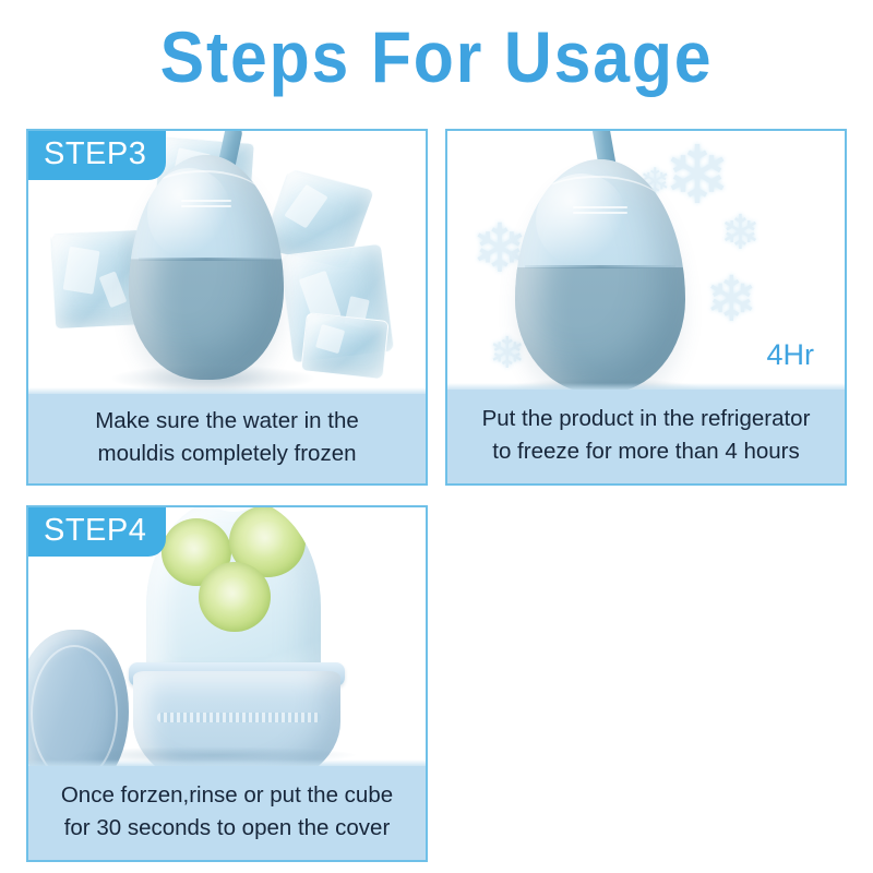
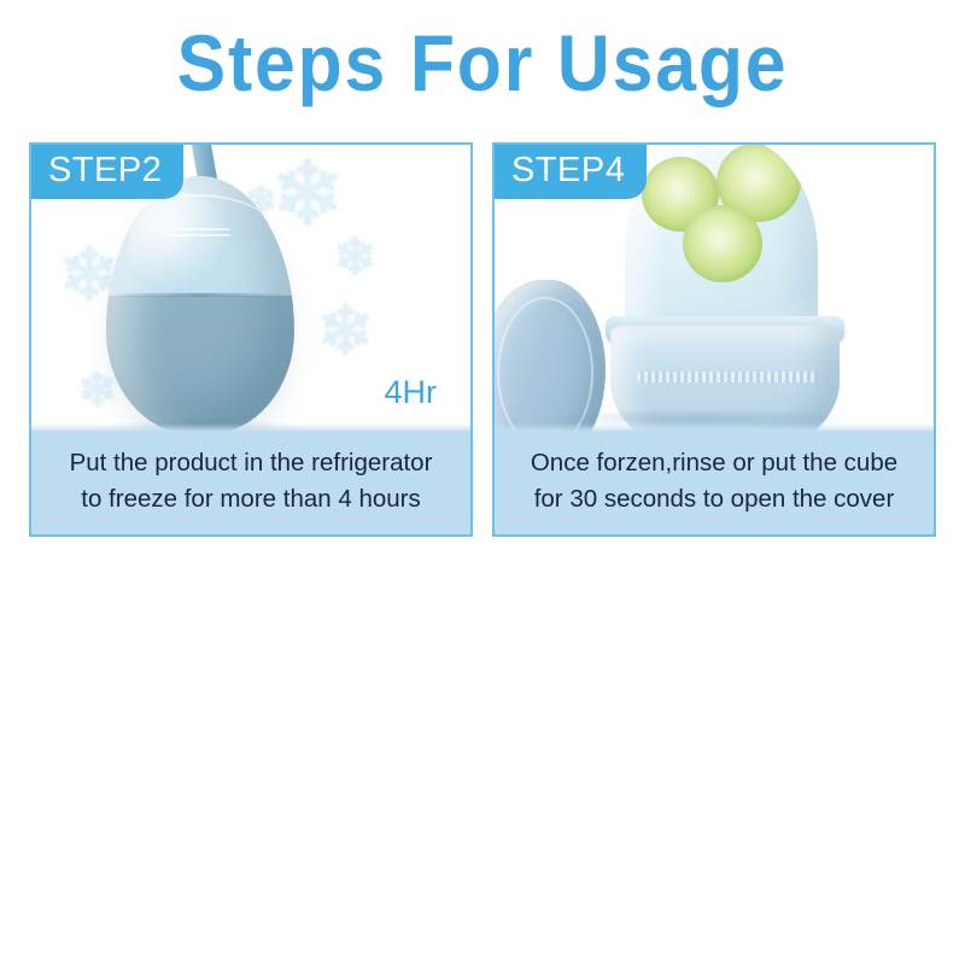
  Steps For Usage
- STEP3
- Make sure the water in the
- mouldis completely frozen
  ❄
  ❄
  ❄
  ❄
  ❄
  ❄
  4Hr
+ STEP2
  Put the product in the refrigerator
  to freeze for more than 4 hours
  STEP4
  Once forzen,rinse or put the cube
  for 30 seconds to open the cover
